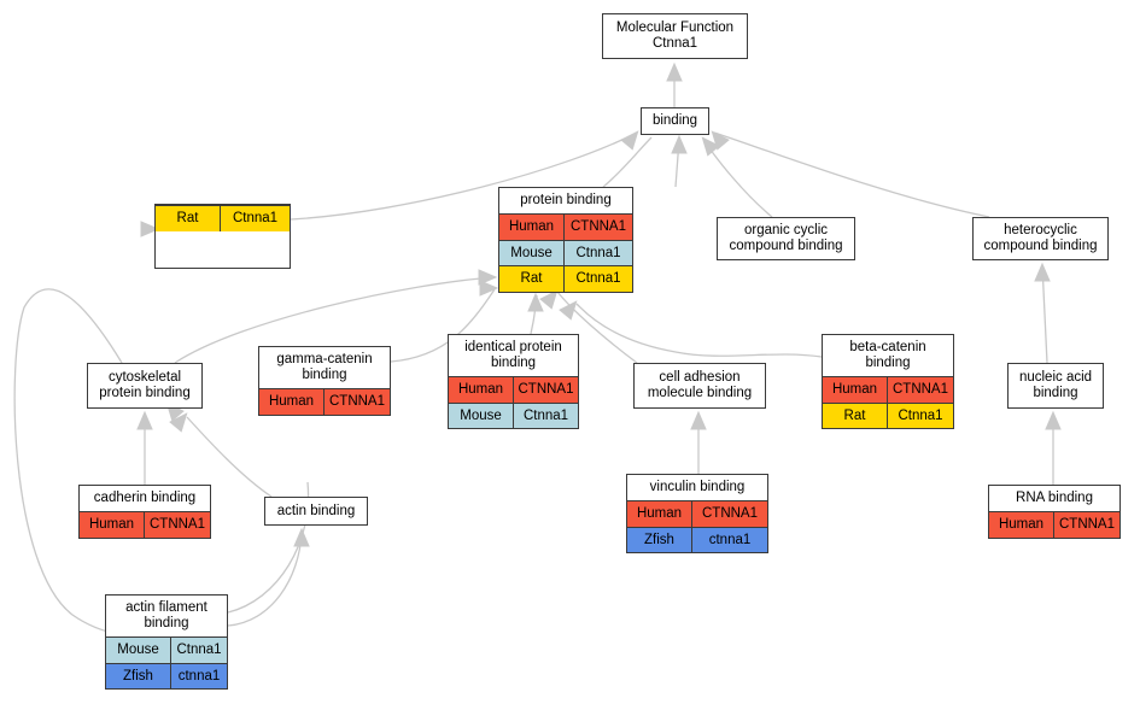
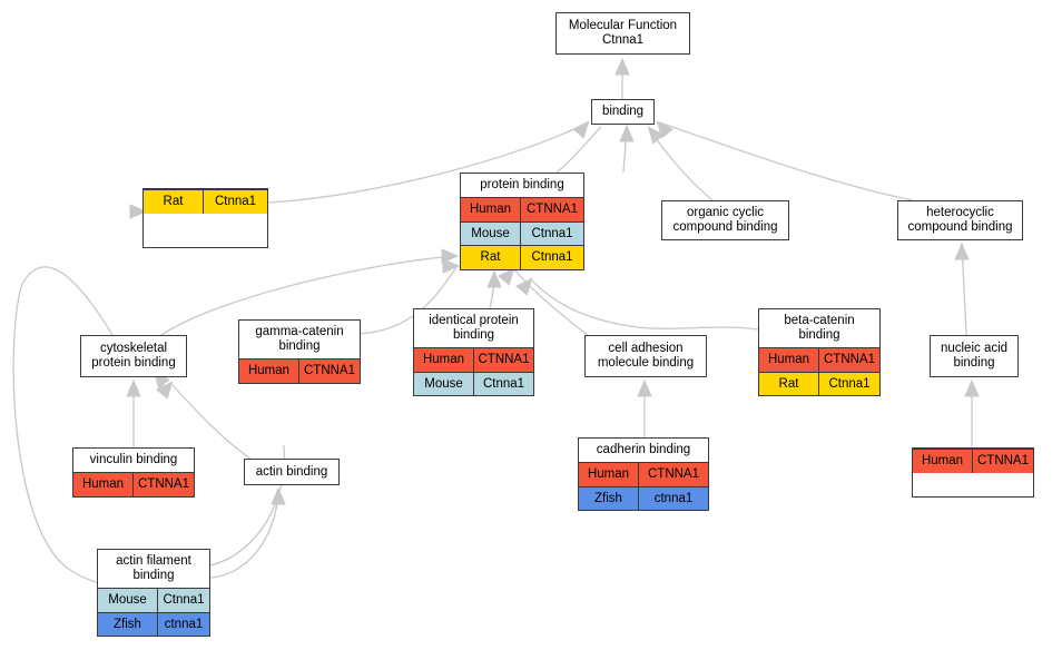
  Molecular Function
  Ctnna1
  binding
  Rat
  Ctnna1
  protein binding
  Human
  CTNNA1
  Mouse
  Ctnna1
  Rat
  Ctnna1
  organic cyclic
  compound binding
  heterocyclic
  compound binding
  cytoskeletal
  protein binding
  gamma-catenin
  binding
  Human
  CTNNA1
  identical protein
  binding
  Human
  CTNNA1
  Mouse
  Ctnna1
  cell adhesion
  molecule binding
  beta-catenin
  binding
  Human
  CTNNA1
  Rat
  Ctnna1
  nucleic acid
  binding
- cadherin binding
+ vinculin binding
  Human
  CTNNA1
  actin binding
- vinculin binding
+ cadherin binding
  Human
  CTNNA1
  Zfish
  ctnna1
- RNA binding
  Human
  CTNNA1
  actin filament
  binding
  Mouse
  Ctnna1
  Zfish
  ctnna1
